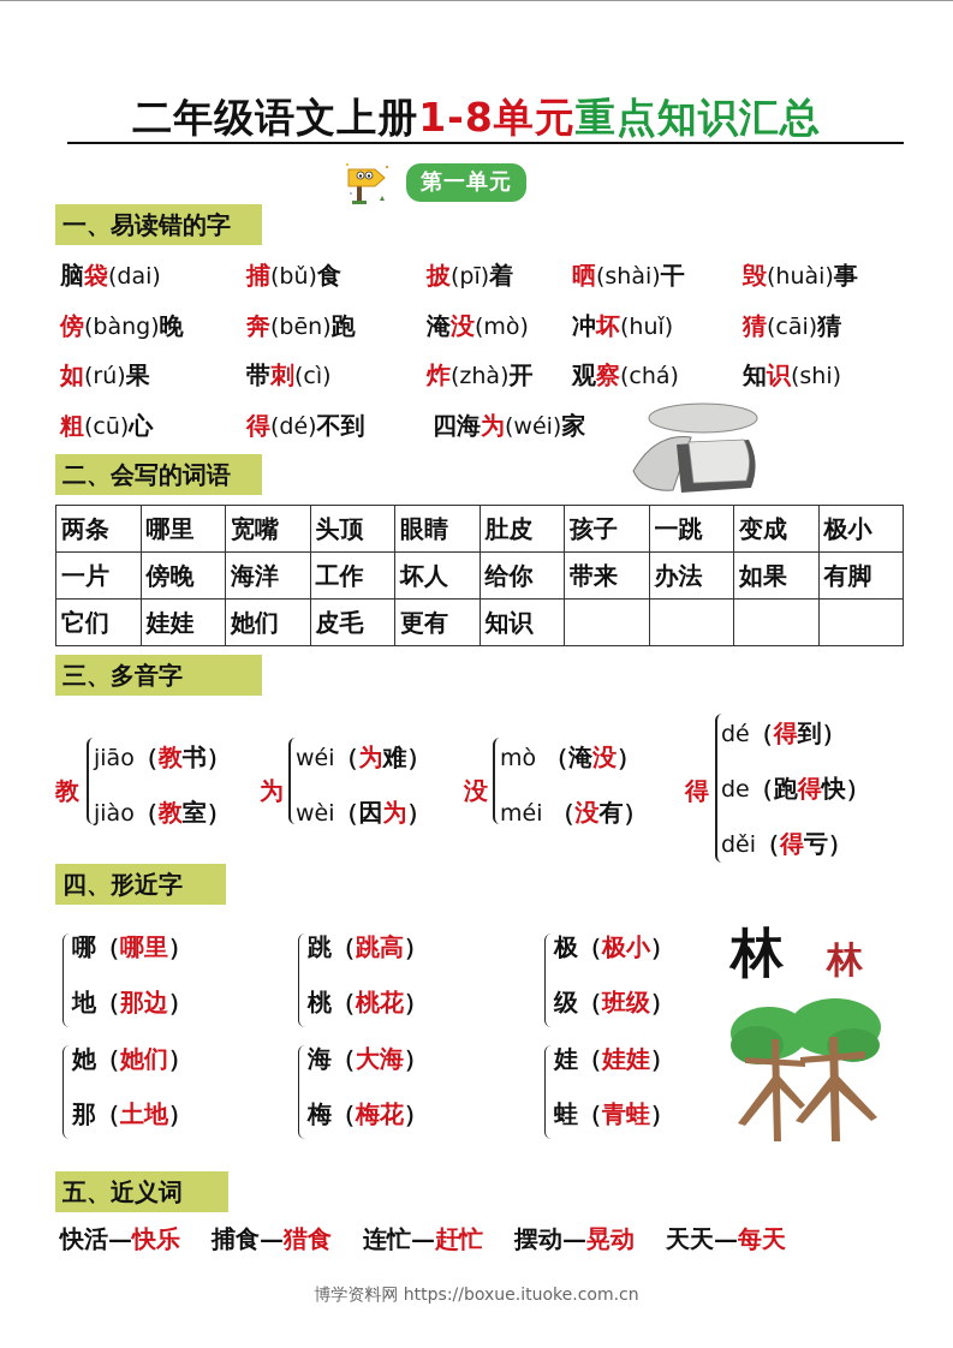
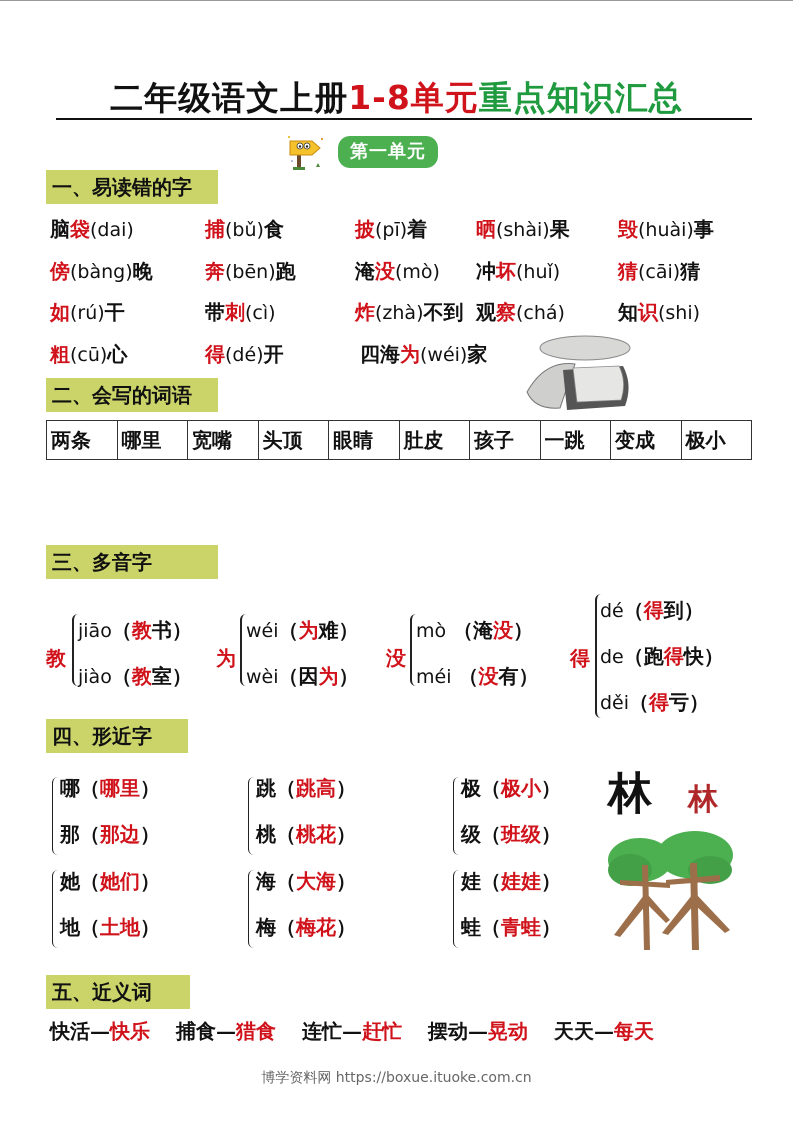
  二年级语文上册1-8单元重点知识汇总
  第一单元
  一、易读错的字
  脑袋(dai)
  捕(bǔ)食
  披(pī)着
- 晒(shài)干
+ 晒(shài)果
  毁(huài)事
  傍(bàng)晚
  奔(bēn)跑
  淹没(mò)
  冲坏(huǐ)
  猜(cāi)猜
- 如(rú)果
+ 如(rú)干
  带刺(cì)
- 炸(zhà)开
+ 炸(zhà)不到
  观察(chá)
  知识(shi)
  粗(cū)心
- 得(dé)不到
+ 得(dé)开
  四海为(wéi)家
  二、会写的词语
  两条	哪里	宽嘴	头顶	眼睛	肚皮	孩子	一跳	变成	极小
- 一片	傍晚	海洋	工作	坏人	给你	带来	办法	如果	有脚
- 它们	娃娃	她们	皮毛	更有	知识
  三、多音字
  教
  jiāo（教书）
  jiào（教室）
  为
  wéi（为难）
  wèi（因为）
  没
  mò （淹没）
  méi （没有）
  得
  dé（得到）
  de（跑得快）
  děi（得亏）
  四、形近字
  哪（哪里）
- 地（那边）
+ 那（那边）
  跳（跳高）
  桃（桃花）
  极（极小）
  级（班级）
  她（她们）
- 那（土地）
+ 地（土地）
  海（大海）
  梅（梅花）
  娃（娃娃）
  蛙（青蛙）
  林
  林
  五、近义词
  快活—快乐 捕食—猎食 连忙—赶忙 摆动—晃动 天天—每天
  博学资料网 https://boxue.ituoke.com.cn
